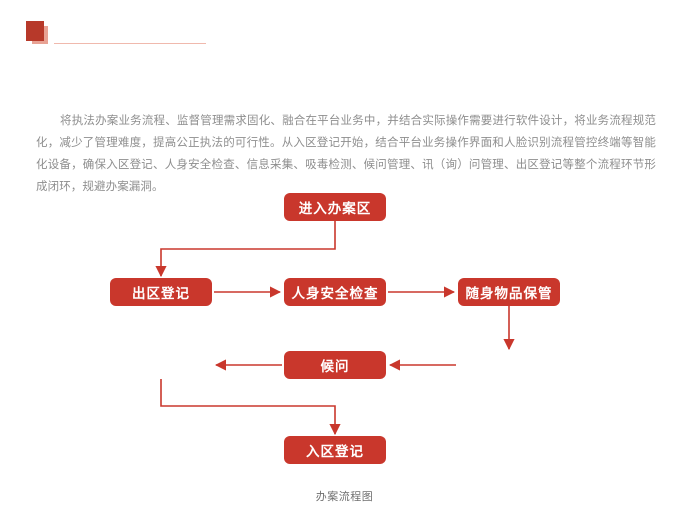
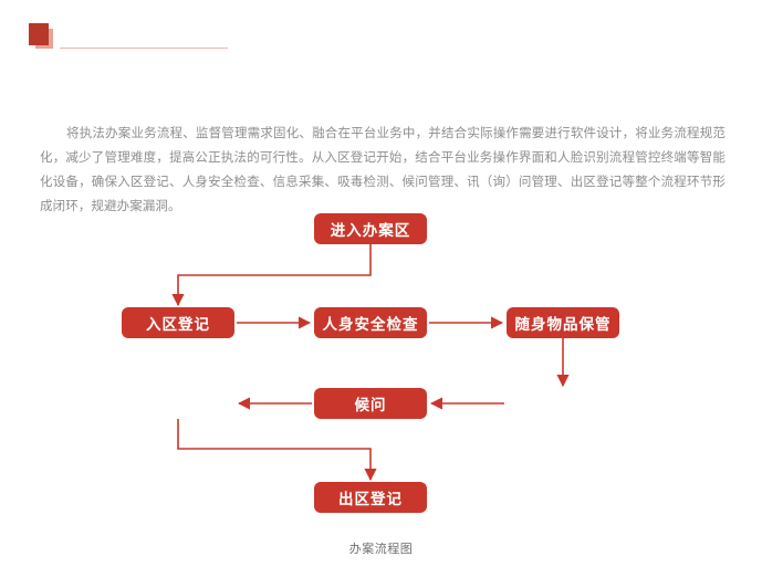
  将执法办案业务流程、监督管理需求固化、融合在平台业务中，并结合实际操作需要进行软件设计，将业务流程规范化，减少了管理难度，提高公正执法的可行性。从入区登记开始，结合平台业务操作界面和人脸识别流程管控终端等智能化设备，确保入区登记、人身安全检查、信息采集、吸毒检测、候问管理、讯（询）问管理、出区登记等整个流程环节形成闭环，规避办案漏洞。
  进入办案区
- 出区登记
+ 入区登记
  人身安全检查
  随身物品保管
  候问
- 入区登记
+ 出区登记
  办案流程图
